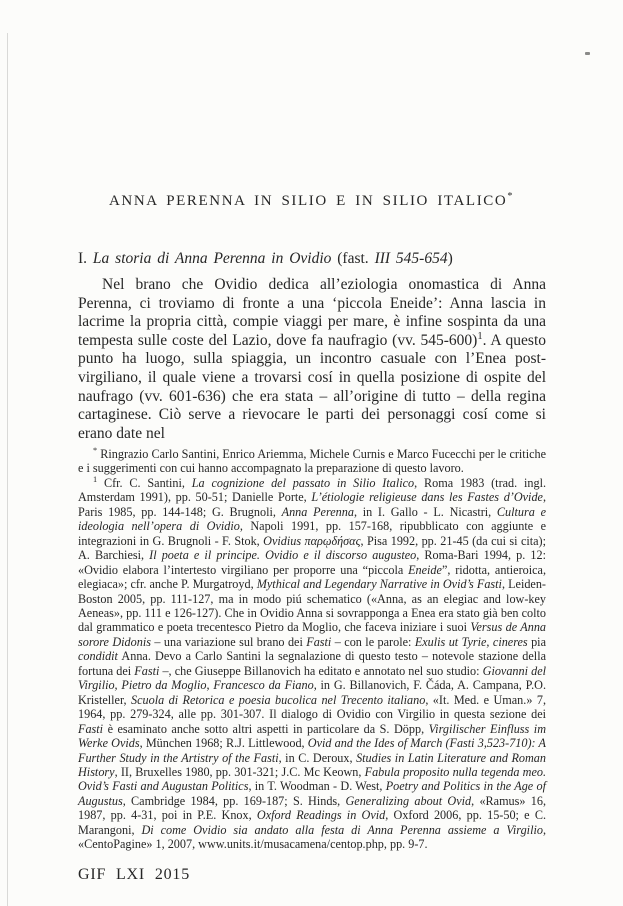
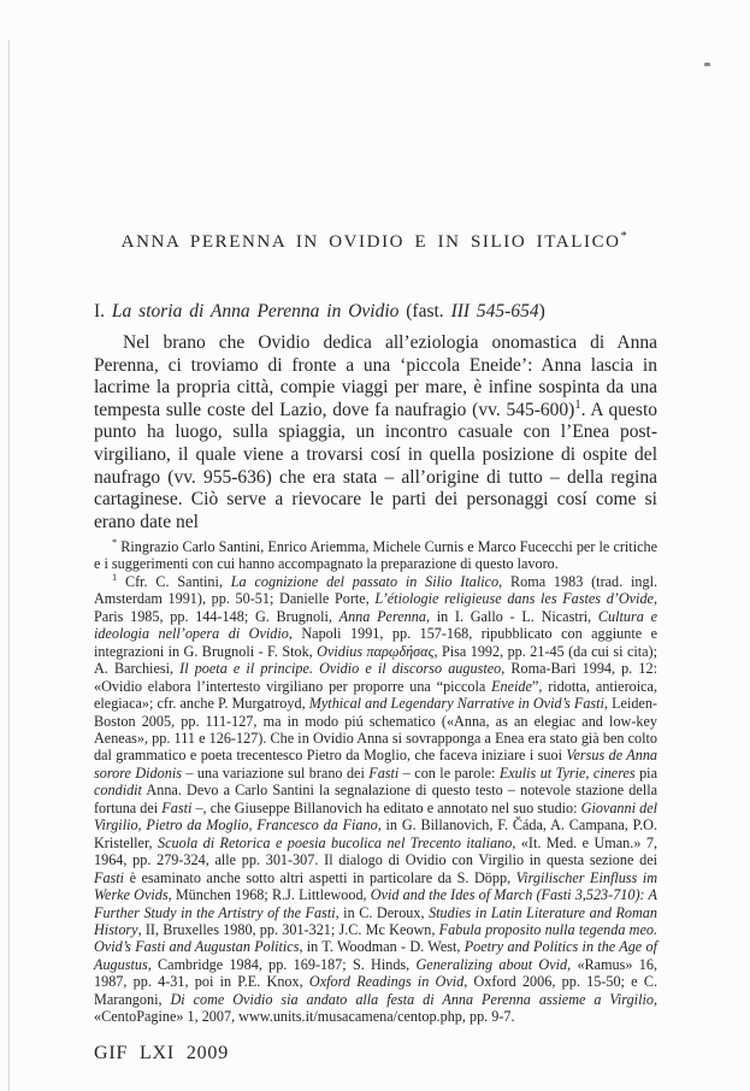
- ANNA PERENNA IN SILIO E IN SILIO ITALICO*
+ ANNA PERENNA IN OVIDIO E IN SILIO ITALICO*
  I. La storia di Anna Perenna in Ovidio (fast. III 545-654)
- Nel brano che Ovidio dedica all’eziologia onomastica di Anna Perenna, ci troviamo di fronte a una ‘piccola Eneide’: Anna lascia in lacrime la propria città, compie viaggi per mare, è infine sospinta da una tempesta sulle coste del Lazio, dove fa naufragio (vv. 545-600)1. A questo punto ha luogo, sulla spiaggia, un incontro casuale con l’Enea post-virgiliano, il quale viene a trovarsi cosí in quella posizione di ospite del naufrago (vv. 601-636) che era stata – all’origine di tutto – della regina cartaginese. Ciò serve a rievocare le parti dei personaggi cosí come si erano date nel
+ Nel brano che Ovidio dedica all’eziologia onomastica di Anna Perenna, ci troviamo di fronte a una ‘piccola Eneide’: Anna lascia in lacrime la propria città, compie viaggi per mare, è infine sospinta da una tempesta sulle coste del Lazio, dove fa naufragio (vv. 545-600)1. A questo punto ha luogo, sulla spiaggia, un incontro casuale con l’Enea post-virgiliano, il quale viene a trovarsi cosí in quella posizione di ospite del naufrago (vv. 955-636) che era stata – all’origine di tutto – della regina cartaginese. Ciò serve a rievocare le parti dei personaggi cosí come si erano date nel
  * Ringrazio Carlo Santini, Enrico Ariemma, Michele Curnis e Marco Fucecchi per le critiche e i suggerimenti con cui hanno accompagnato la preparazione di questo lavoro.
  1 Cfr. C. Santini, La cognizione del passato in Silio Italico, Roma 1983 (trad. ingl. Amsterdam 1991), pp. 50-51; Danielle Porte, L’étiologie religieuse dans les Fastes d’Ovide, Paris 1985, pp. 144-148; G. Brugnoli, Anna Perenna, in I. Gallo - L. Nicastri, Cultura e ideologia nell’opera di Ovidio, Napoli 1991, pp. 157-168, ripubblicato con aggiunte e integrazioni in G. Brugnoli - F. Stok, Ovidius παρῳδήσας, Pisa 1992, pp. 21-45 (da cui si cita); A. Barchiesi, Il poeta e il principe. Ovidio e il discorso augusteo, Roma-Bari 1994, p. 12: «Ovidio elabora l’intertesto virgiliano per proporre una “piccola Eneide”, ridotta, antieroica, elegiaca»; cfr. anche P. Murgatroyd, Mythical and Legendary Narrative in Ovid’s Fasti, Leiden-Boston 2005, pp. 111-127, ma in modo piú schematico («Anna, as an elegiac and low-key Aeneas», pp. 111 e 126-127). Che in Ovidio Anna si sovrapponga a Enea era stato già ben colto dal grammatico e poeta trecentesco Pietro da Moglio, che faceva iniziare i suoi Versus de Anna sorore Didonis – una variazione sul brano dei Fasti – con le parole: Exulis ut Tyrie, cineres pia condidit Anna. Devo a Carlo Santini la segnalazione di questo testo – notevole stazione della fortuna dei Fasti –, che Giuseppe Billanovich ha editato e annotato nel suo studio: Giovanni del Virgilio, Pietro da Moglio, Francesco da Fiano, in G. Billanovich, F. Čáda, A. Campana, P.O. Kristeller, Scuola di Retorica e poesia bucolica nel Trecento italiano, «It. Med. e Uman.» 7, 1964, pp. 279-324, alle pp. 301-307. Il dialogo di Ovidio con Virgilio in questa sezione dei Fasti è esaminato anche sotto altri aspetti in particolare da S. Döpp, Virgilischer Einfluss im Werke Ovids, München 1968; R.J. Littlewood, Ovid and the Ides of March (Fasti 3,523-710): A Further Study in the Artistry of the Fasti, in C. Deroux, Studies in Latin Literature and Roman History, II, Bruxelles 1980, pp. 301-321; J.C. Mc Keown, Fabula proposito nulla tegenda meo. Ovid’s Fasti and Augustan Politics, in T. Woodman - D. West, Poetry and Politics in the Age of Augustus, Cambridge 1984, pp. 169-187; S. Hinds, Generalizing about Ovid, «Ramus» 16, 1987, pp. 4-31, poi in P.E. Knox, Oxford Readings in Ovid, Oxford 2006, pp. 15-50; e C. Marangoni, Di come Ovidio sia andato alla festa di Anna Perenna assieme a Virgilio, «CentoPagine» 1, 2007, www.units.it/musacamena/centop.php, pp. 9-7.
- GIF LXI 2015
+ GIF LXI 2009
